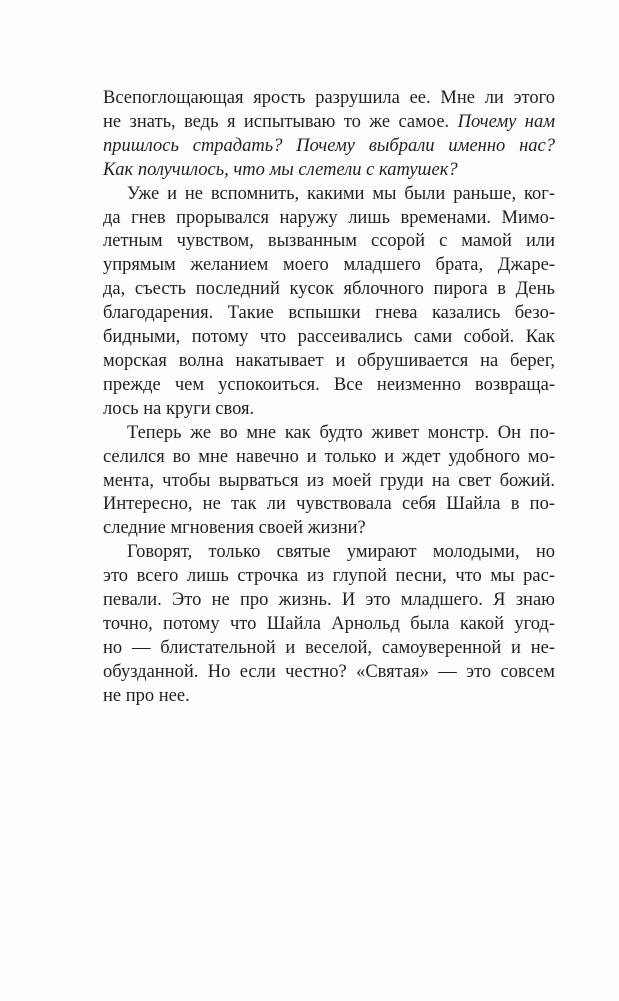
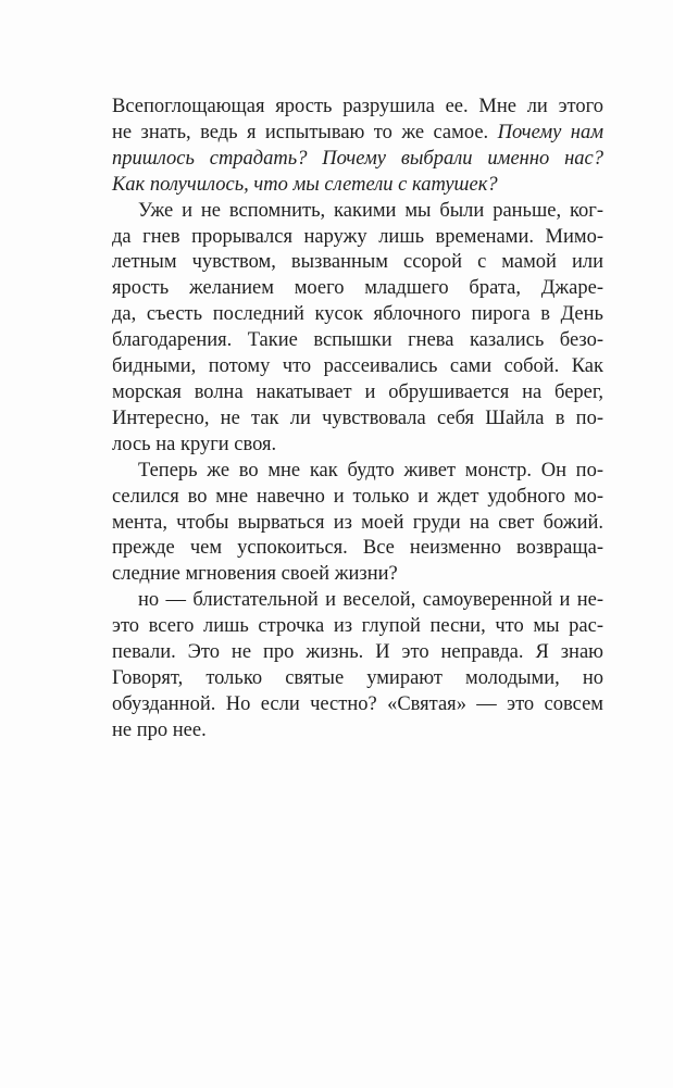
  Всепоглощающая ярость разрушила ее. Мне ли этого
  не знать, ведь я испытываю то же самое. Почему нам
  пришлось страдать? Почему выбрали именно нас?
  Как получилось, что мы слетели с катушек?
  Уже и не вспомнить, какими мы были раньше, ког-
  да гнев прорывался наружу лишь временами. Мимо-
  летным чувством, вызванным ссорой с мамой или
- упрямым желанием моего младшего брата, Джаре-
+ ярость желанием моего младшего брата, Джаре-
  да, съесть последний кусок яблочного пирога в День
  благодарения. Такие вспышки гнева казались безо-
  бидными, потому что рассеивались сами собой. Как
  морская волна накатывает и обрушивается на берег,
- прежде чем успокоиться. Все неизменно возвраща-
+ Интересно, не так ли чувствовала себя Шайла в по-
  лось на круги своя.
  Теперь же во мне как будто живет монстр. Он по-
  селился во мне навечно и только и ждет удобного мо-
  мента, чтобы вырваться из моей груди на свет божий.
- Интересно, не так ли чувствовала себя Шайла в по-
+ прежде чем успокоиться. Все неизменно возвраща-
  следние мгновения своей жизни?
- Говорят, только святые умирают молодыми, но
+ но — блистательной и веселой, самоуверенной и не-
  это всего лишь строчка из глупой песни, что мы рас-
- певали. Это не про жизнь. И это младшего. Я знаю
+ певали. Это не про жизнь. И это неправда. Я знаю
- точно, потому что Шайла Арнольд была какой угод-
- но — блистательной и веселой, самоуверенной и не-
+ Говорят, только святые умирают молодыми, но
  обузданной. Но если честно? «Святая» — это совсем
  не про нее.
